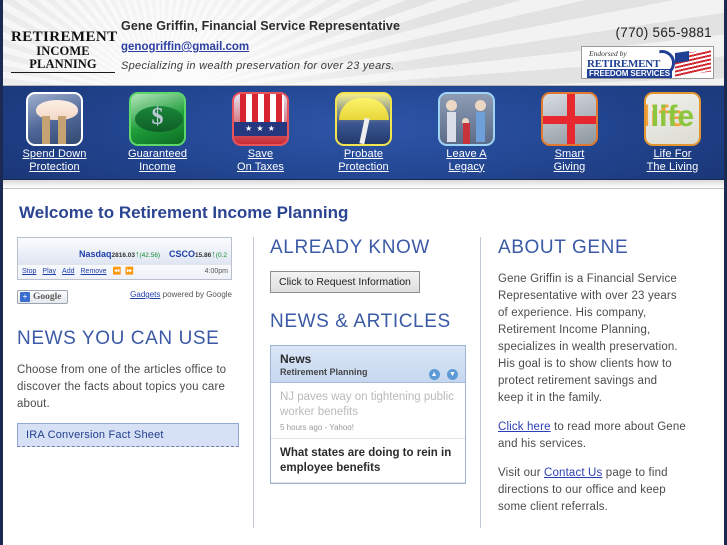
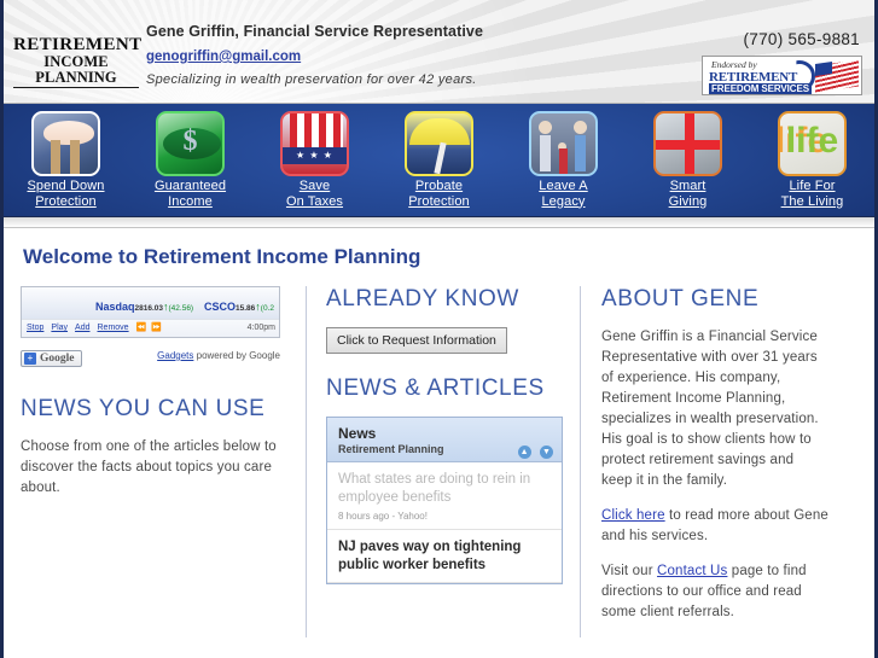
  RETIREMENT
  INCOME PLANNING
  Gene Griffin, Financial Service Representative
  genogriffin@gmail.com
- Specializing in wealth preservation for over 23 years.
+ Specializing in wealth preservation for over 42 years.
  (770) 565-9881
  Endorsed by
  RETIREMENT
  FREEDOM SERVICES
  Spend Down
  Protection
  Guaranteed
  Income
  Save
  On Taxes
  Probate
  Protection
  Leave A
  Legacy
  Smart
  Giving
  Life For
  The Living
  Welcome to Retirement Income Planning
  +
  Google
  Gadgets powered by Google
  NEWS YOU CAN USE
- Choose from one of the articles office to discover the facts about topics you care about.
+ Choose from one of the articles below to discover the facts about topics you care about.
- IRA Conversion Fact Sheet
  ALREADY KNOW
  Click to Request Information
  NEWS & ARTICLES
  News
  Retirement Planning
- NJ paves way on tightening public worker benefits
+ What states are doing to rein in employee benefits
- 5 hours ago - Yahoo!
+ 8 hours ago - Yahoo!
- What states are doing to rein in employee benefits
+ NJ paves way on tightening public worker benefits
  ABOUT GENE
- Gene Griffin is a Financial Service Representative with over 23 years of experience. His company, Retirement Income Planning, specializes in wealth preservation. His goal is to show clients how to protect retirement savings and keep it in the family.
+ Gene Griffin is a Financial Service Representative with over 31 years of experience. His company, Retirement Income Planning, specializes in wealth preservation. His goal is to show clients how to protect retirement savings and keep it in the family.
  Click here to read more about Gene and his services.
- Visit our Contact Us page to find directions to our office and keep some client referrals.
+ Visit our Contact Us page to find directions to our office and read some client referrals.
